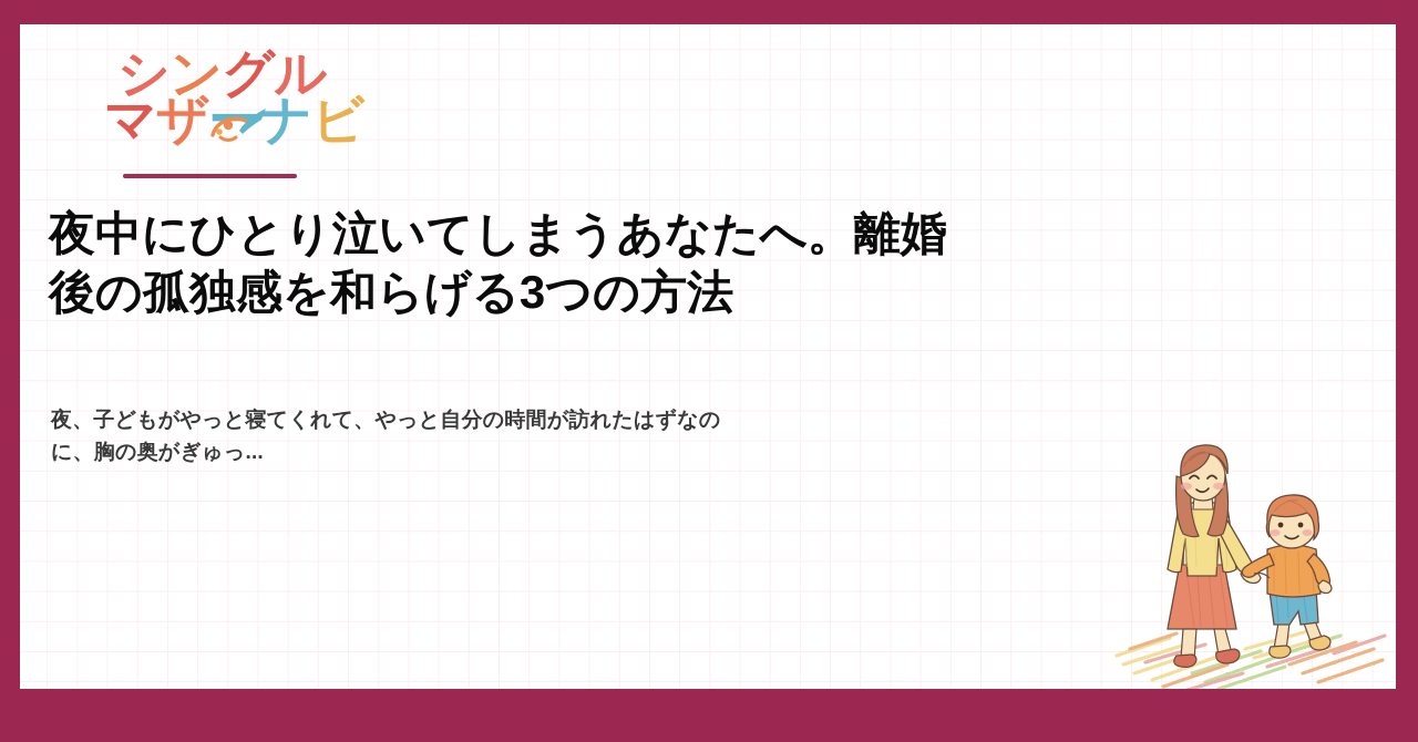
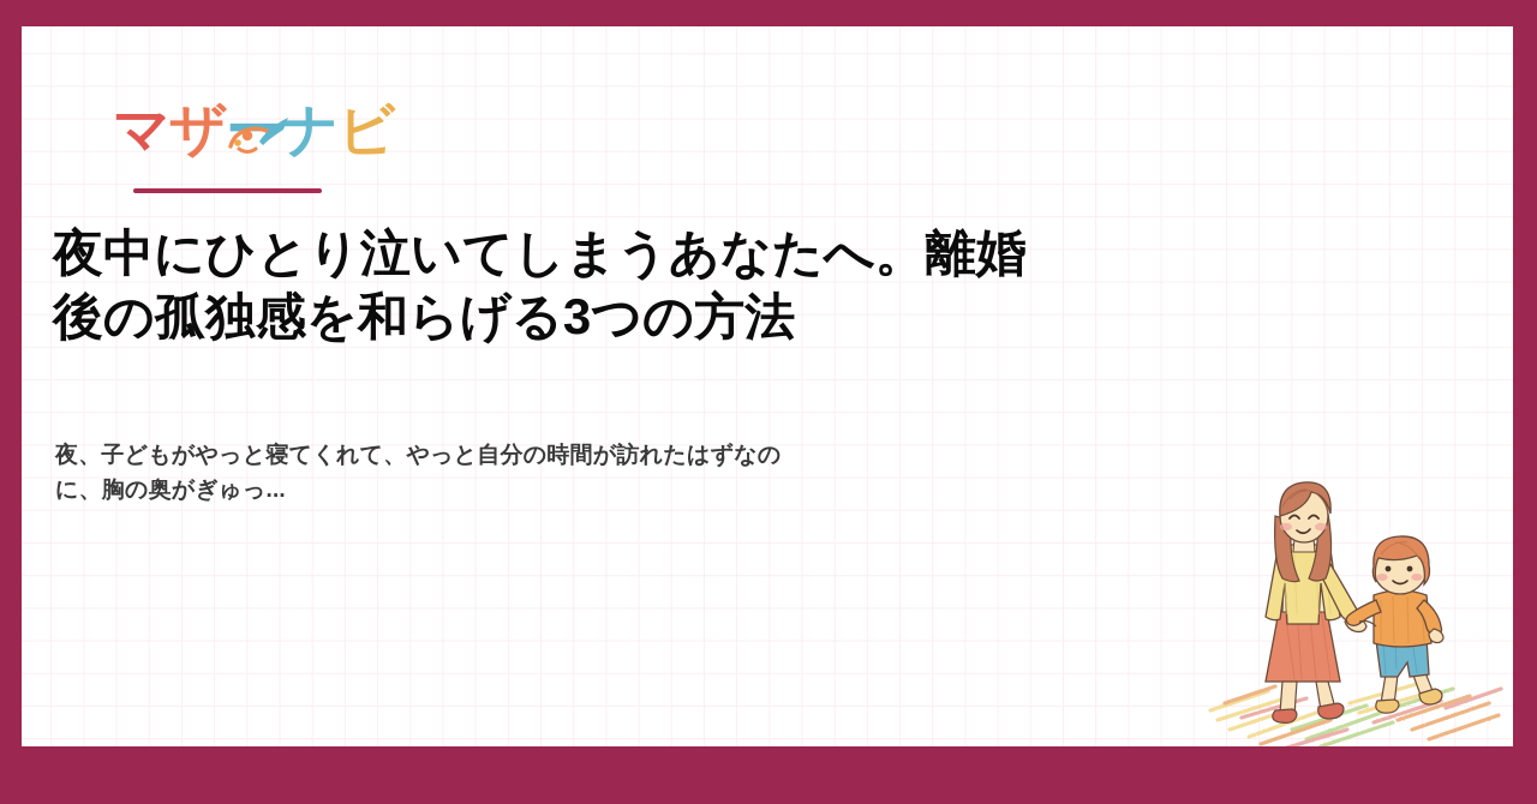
- シングル
  マザ ナビ
  夜中にひとり泣いてしまうあなたへ。離婚後の孤独感を和らげる3つの方法
  夜、子どもがやっと寝てくれて、やっと自分の時間が訪れたはずなのに、胸の奥がぎゅっ...
